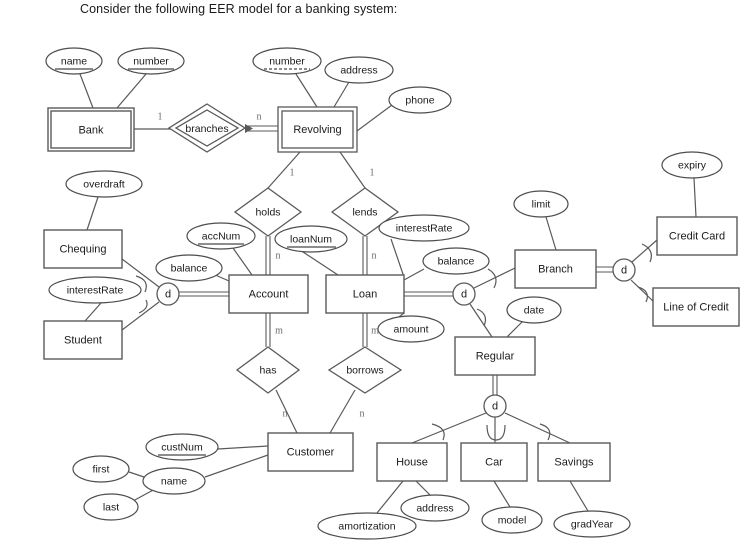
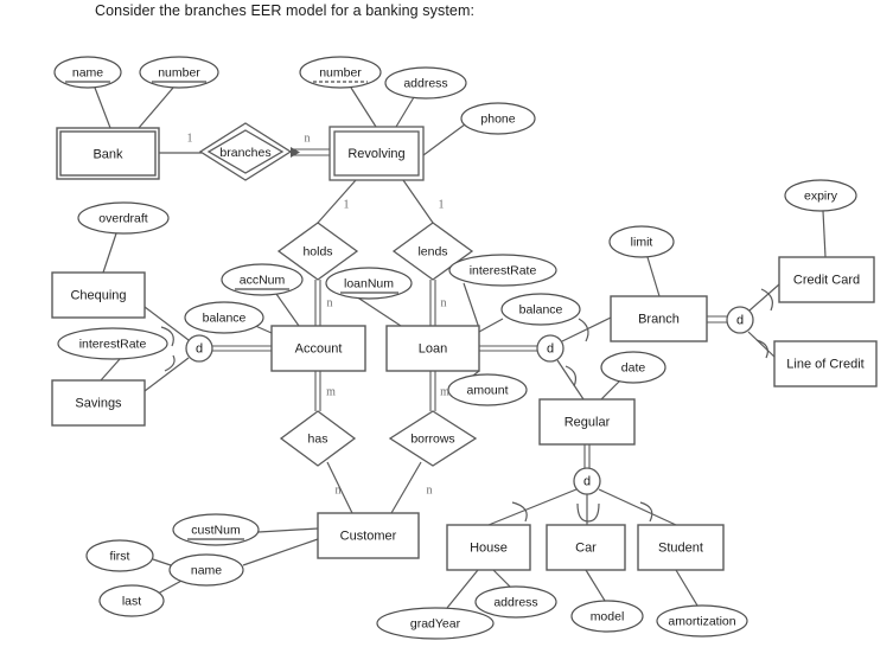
- Consider the following EER model for a banking system:
+ Consider the branches EER model for a banking system:
  Bank
  Revolving
  Chequing
- Student
+ Savings
  Account
  Loan
  Branch
  Credit Card
  Line of Credit
  Regular
  Customer
  House
  Car
- Savings
+ Student
  branches
  holds
  lends
  has
  borrows
  name
  number
  number
  address
  phone
  overdraft
  interestRate
  accNum
  balance
  loanNum
  interestRate
  balance
  amount
  limit
  date
  expiry
  custNum
  name
  first
  last
- amortization
+ gradYear
  address
  model
- gradYear
+ amortization
  d
  d
  d
  d
  1
  n
  1
  1
  n
  n
  m
  m
  n
  n
